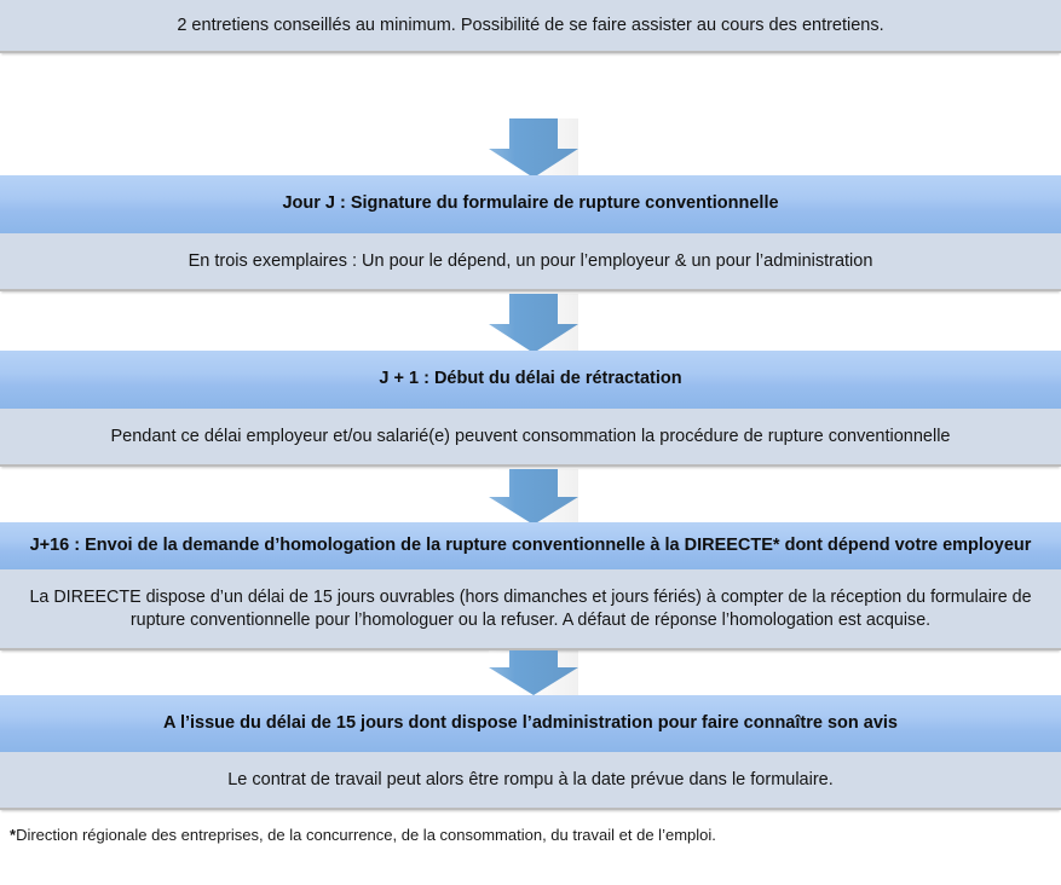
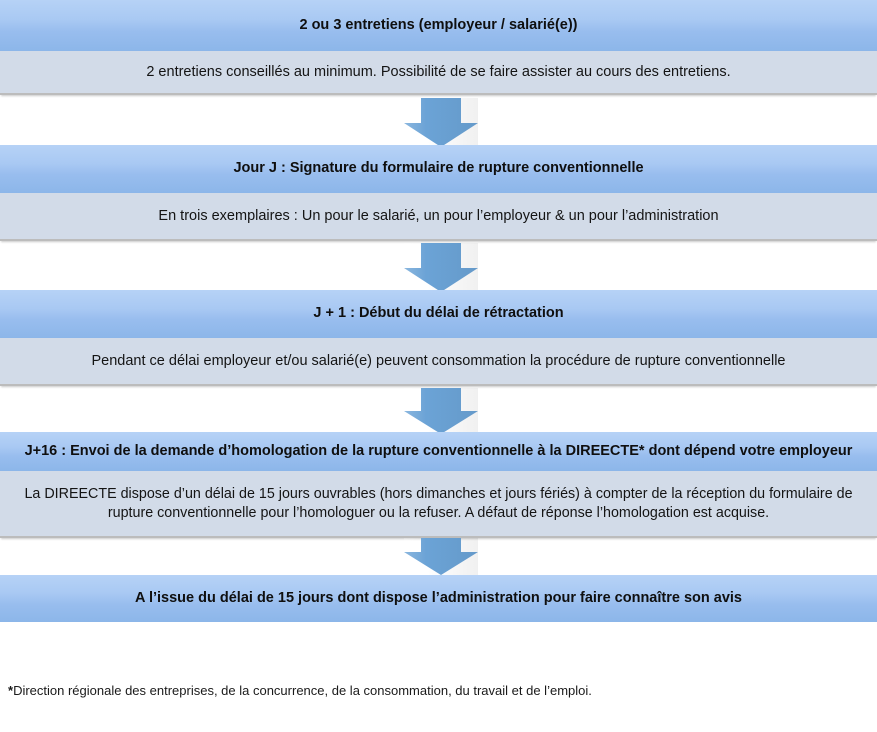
+ 2 ou 3 entretiens (employeur / salarié(e))
  2 entretiens conseillés au minimum. Possibilité de se faire assister au cours des entretiens.
  Jour J : Signature du formulaire de rupture conventionnelle
- En trois exemplaires : Un pour le dépend, un pour l’employeur & un pour l’administration
+ En trois exemplaires : Un pour le salarié, un pour l’employeur & un pour l’administration
  J + 1 : Début du délai de rétractation
  Pendant ce délai employeur et/ou salarié(e) peuvent consommation la procédure de rupture conventionnelle
  J+16 : Envoi de la demande d’homologation de la rupture conventionnelle à la DIREECTE* dont dépend votre employeur
  La DIREECTE dispose d’un délai de 15 jours ouvrables (hors dimanches et jours fériés) à compter de la réception du formulaire de rupture conventionnelle pour l’homologuer ou la refuser. A défaut de réponse l’homologation est acquise.
  A l’issue du délai de 15 jours dont dispose l’administration pour faire connaître son avis
- Le contrat de travail peut alors être rompu à la date prévue dans le formulaire.
  *Direction régionale des entreprises, de la concurrence, de la consommation, du travail et de l’emploi.
